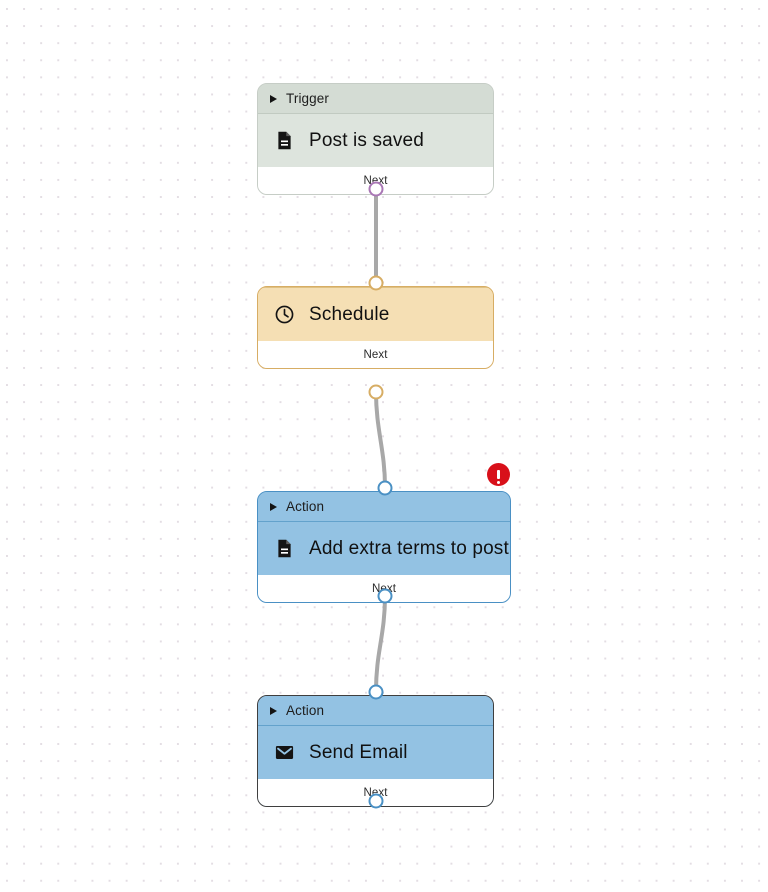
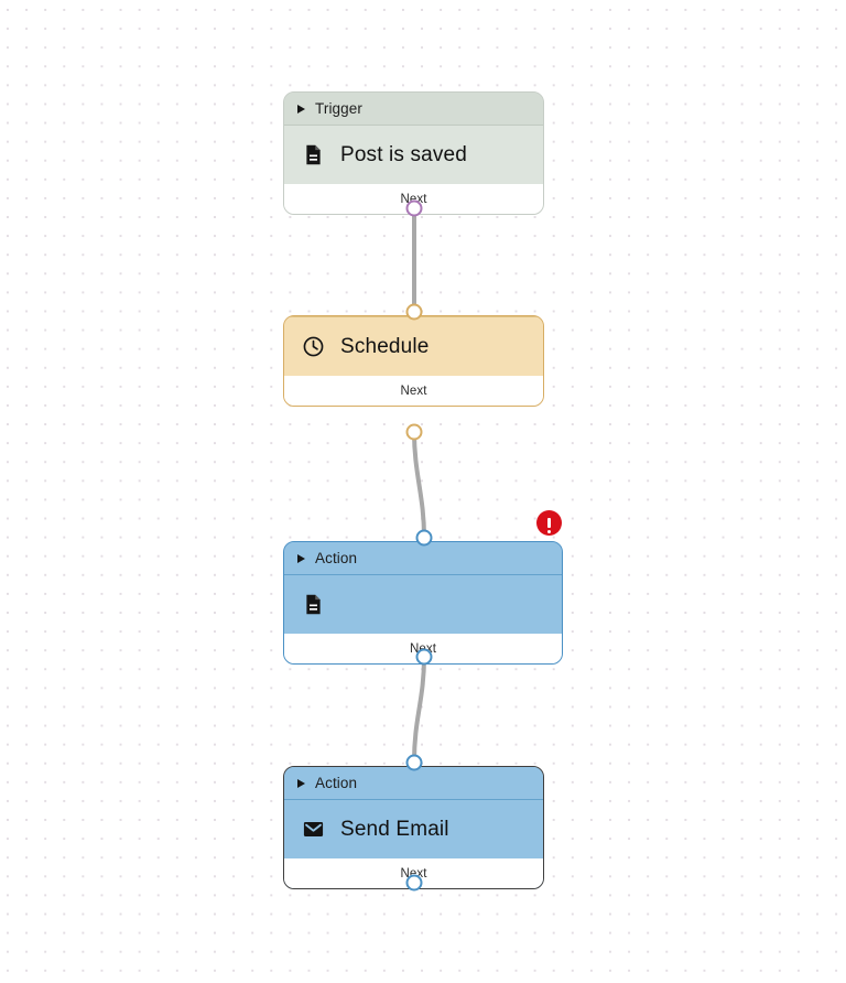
  Trigger
  Post is saved
  Next
  Schedule
  Next
  Action
- Add extra terms to post
  Nxt
  Action
  Send Email
  Next
